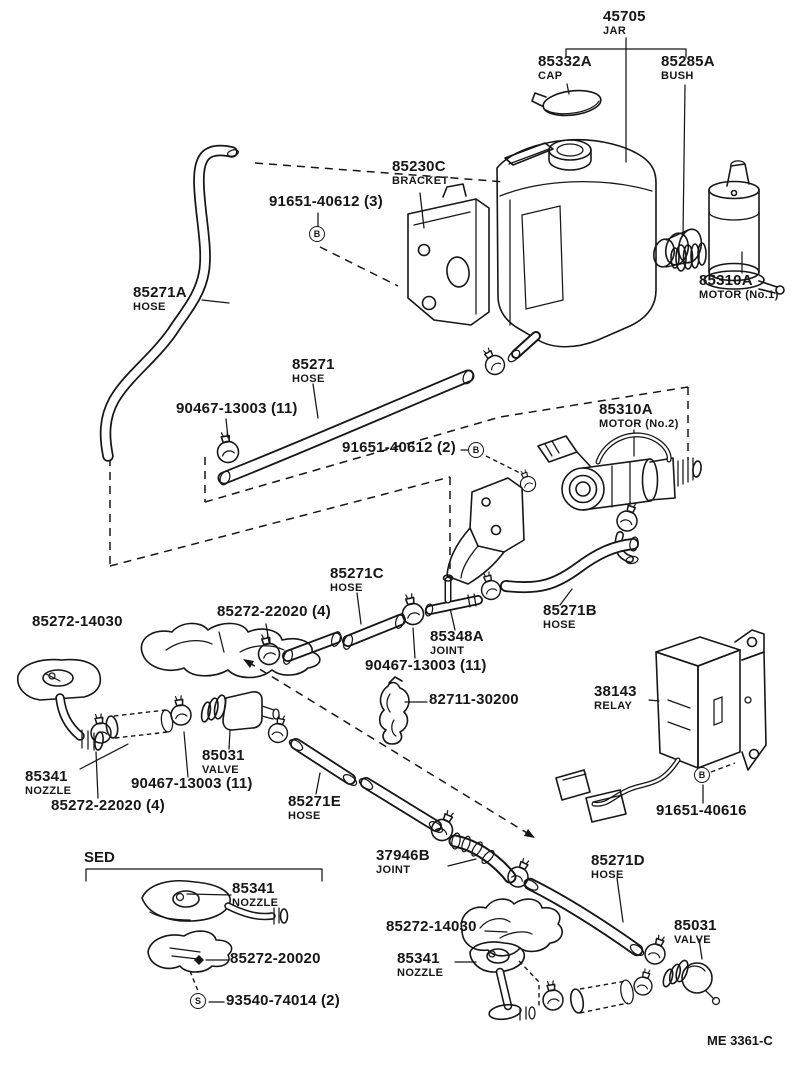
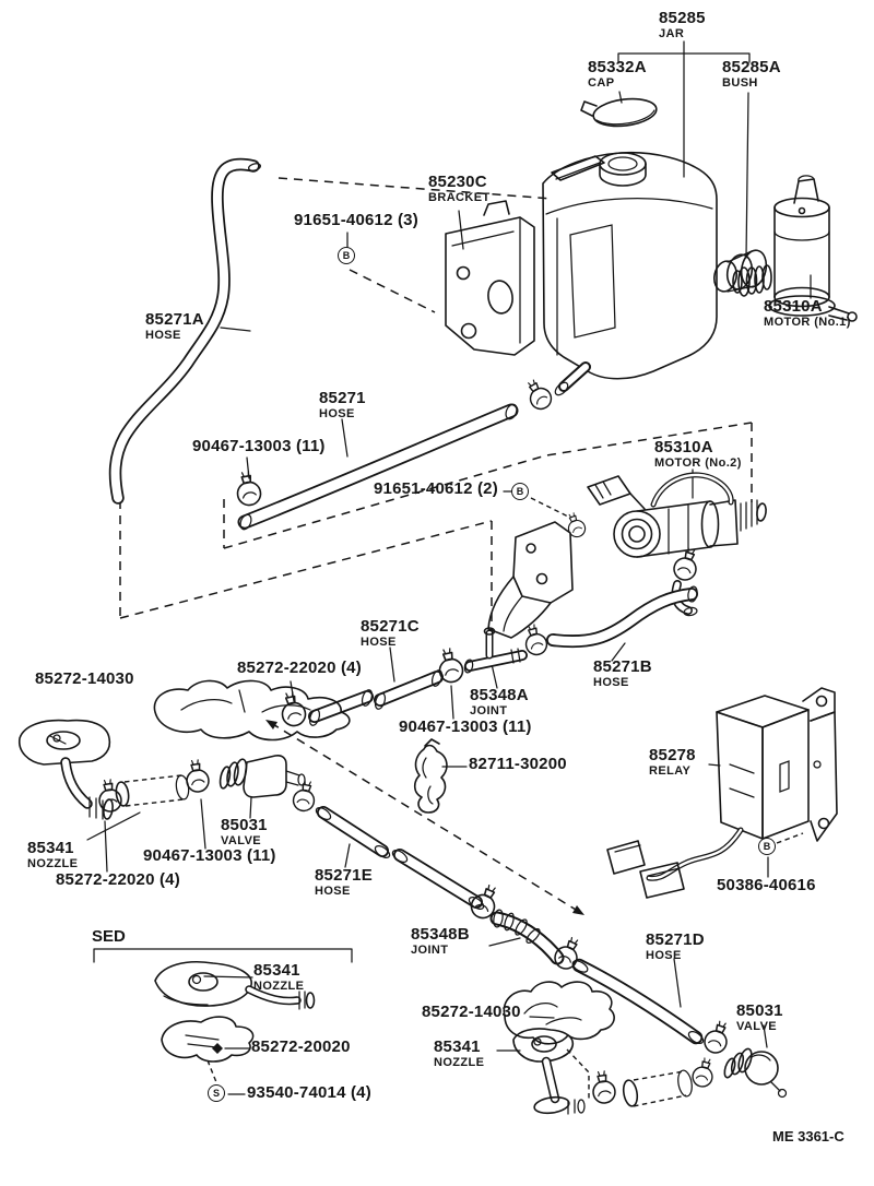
- 45705
+ 85285
  JAR
  85332A
  CAP
  85285A
  BUSH
  85230C
  BRACKET
  91651-40612 (3)
  B
  85271A
  HOSE
  85310A
  MOTOR (No.1)
  85271
  HOSE
  90467-13003 (11)
  91651-40612 (2)
  B
  85310A
  MOTOR (No.2)
  85271C
  HOSE
  85272-22020 (4)
  85348A
  JOINT
  85271B
  HOSE
  90467-13003 (11)
  85272-14030
  82711-30200
- 38143
+ 85278
  RELAY
  85031
  VALVE
  85341
  NOZZLE
  90467-13003 (11)
  85272-22020 (4)
  85271E
  HOSE
- 91651-40616
+ 50386-40616
  B
  SED
  85341
  NOZZLE
  85272-20020
- 93540-74014 (2)
+ 93540-74014 (4)
  S
- 37946B
+ 85348B
  JOINT
  85271D
  HOSE
  85272-14030
  85341
  NOZZLE
  85031
  VALVE
  ME 3361-C
